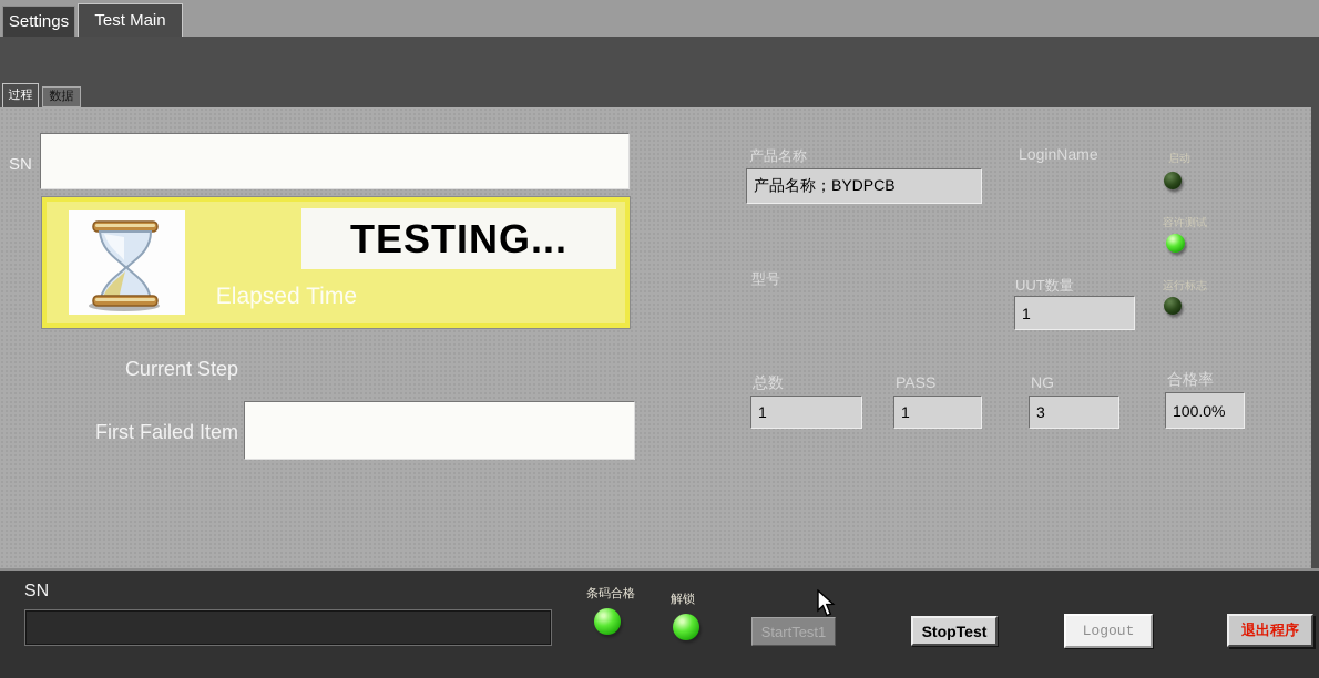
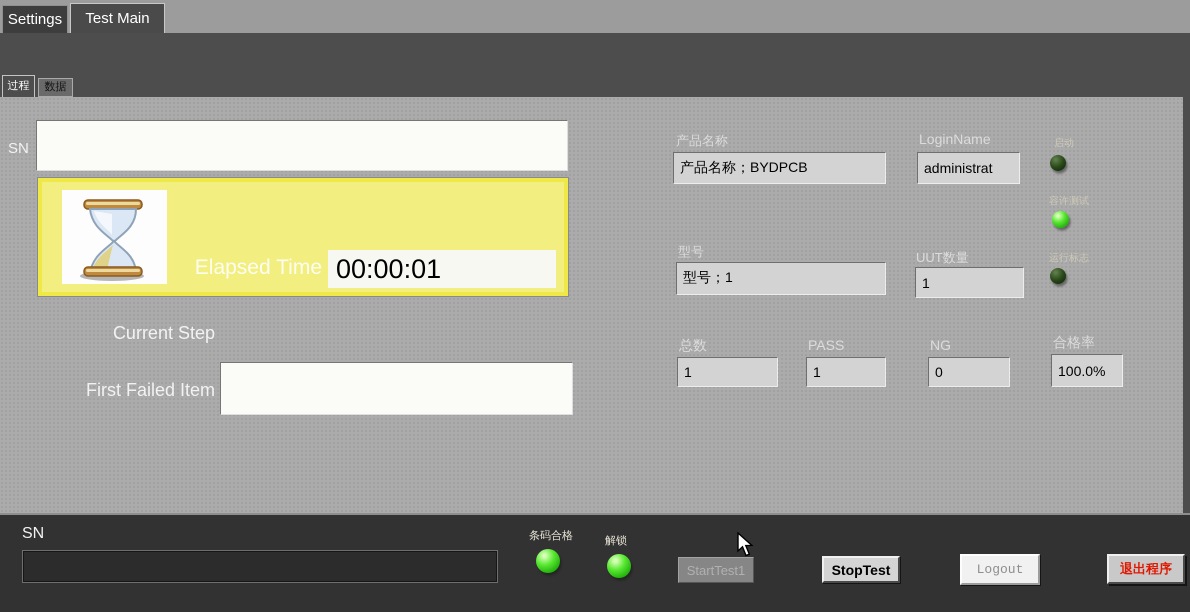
  Settings
  Test Main
  过程
  数据
  SN
- TESTING...
  Elapsed Time
+ 00:00:01
  Current Step
  First Failed Item
  产品名称
  产品名称；BYDPCB
  LoginName
+ administrat
  启动
  容许测试
  型号
+ 型号；1
  UUT数量
  1
  运行标志
  总数
  1
  PASS
  1
  NG
- 3
+ 0
  合格率
  100.0%
  SN
  条码合格
  解锁
  StartTest1
  StopTest
  Logout
  退出程序
